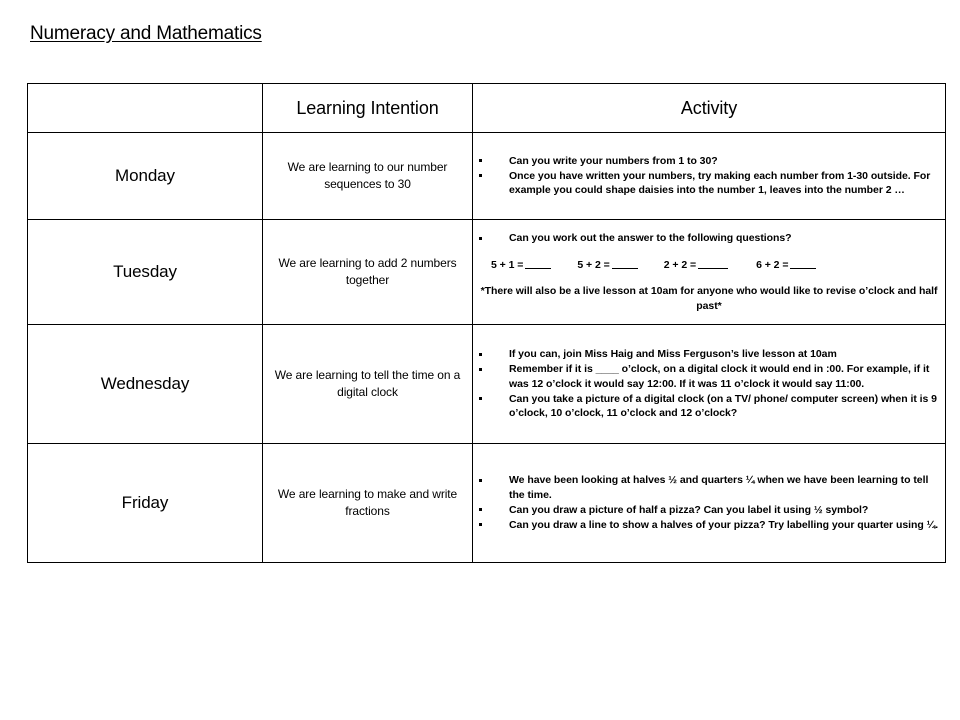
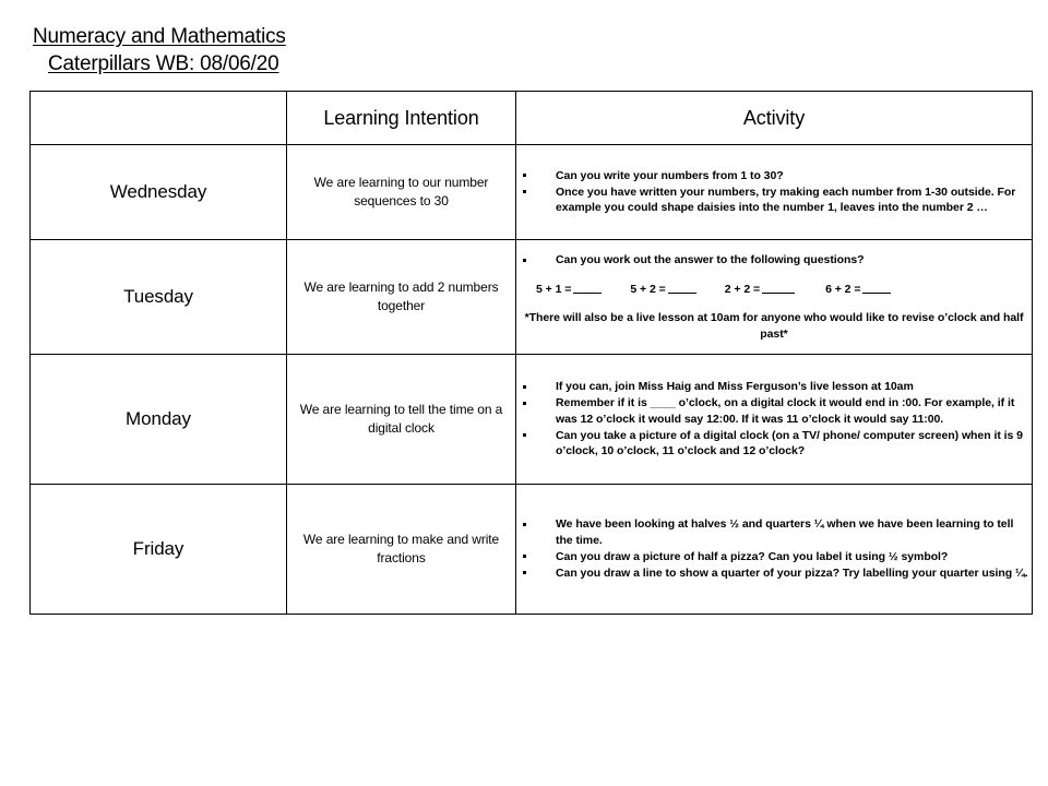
  Numeracy and Mathematics
+ Caterpillars WB: 08/06/20
  	Learning Intention	Activity
- Monday	We are learning to our number sequences to 30	Can you write your numbers from 1 to 30? Once you have written your numbers, try making each number from 1-30 outside. For example you could shape daisies into the number 1, leaves into the number 2 …
+ Wednesday	We are learning to our number sequences to 30	Can you write your numbers from 1 to 30? Once you have written your numbers, try making each number from 1-30 outside. For example you could shape daisies into the number 1, leaves into the number 2 …
  Tuesday	We are learning to add 2 numbers together	Can you work out the answer to the following questions? 5 + 1 = 5 + 2 = 2 + 2 = 6 + 2 = *There will also be a live lesson at 10am for anyone who would like to revise o’clock and half past*
- Wednesday	We are learning to tell the time on a digital clock	If you can, join Miss Haig and Miss Ferguson’s live lesson at 10am Remember if it is ____ o’clock, on a digital clock it would end in :00. For example, if it was 12 o’clock it would say 12:00. If it was 11 o’clock it would say 11:00. Can you take a picture of a digital clock (on a TV/ phone/ computer screen) when it is 9 o’clock, 10 o’clock, 11 o’clock and 12 o’clock?
+ Monday	We are learning to tell the time on a digital clock	If you can, join Miss Haig and Miss Ferguson’s live lesson at 10am Remember if it is ____ o’clock, on a digital clock it would end in :00. For example, if it was 12 o’clock it would say 12:00. If it was 11 o’clock it would say 11:00. Can you take a picture of a digital clock (on a TV/ phone/ computer screen) when it is 9 o’clock, 10 o’clock, 11 o’clock and 12 o’clock?
- Friday	We are learning to make and write fractions	We have been looking at halves ½ and quarters ¼ when we have been learning to tell the time. Can you draw a picture of half a pizza? Can you label it using ½ symbol? Can you draw a line to show a halves of your pizza? Try labelling your quarter using ¼.
+ Friday	We are learning to make and write fractions	We have been looking at halves ½ and quarters ¼ when we have been learning to tell the time. Can you draw a picture of half a pizza? Can you label it using ½ symbol? Can you draw a line to show a quarter of your pizza? Try labelling your quarter using ¼.
